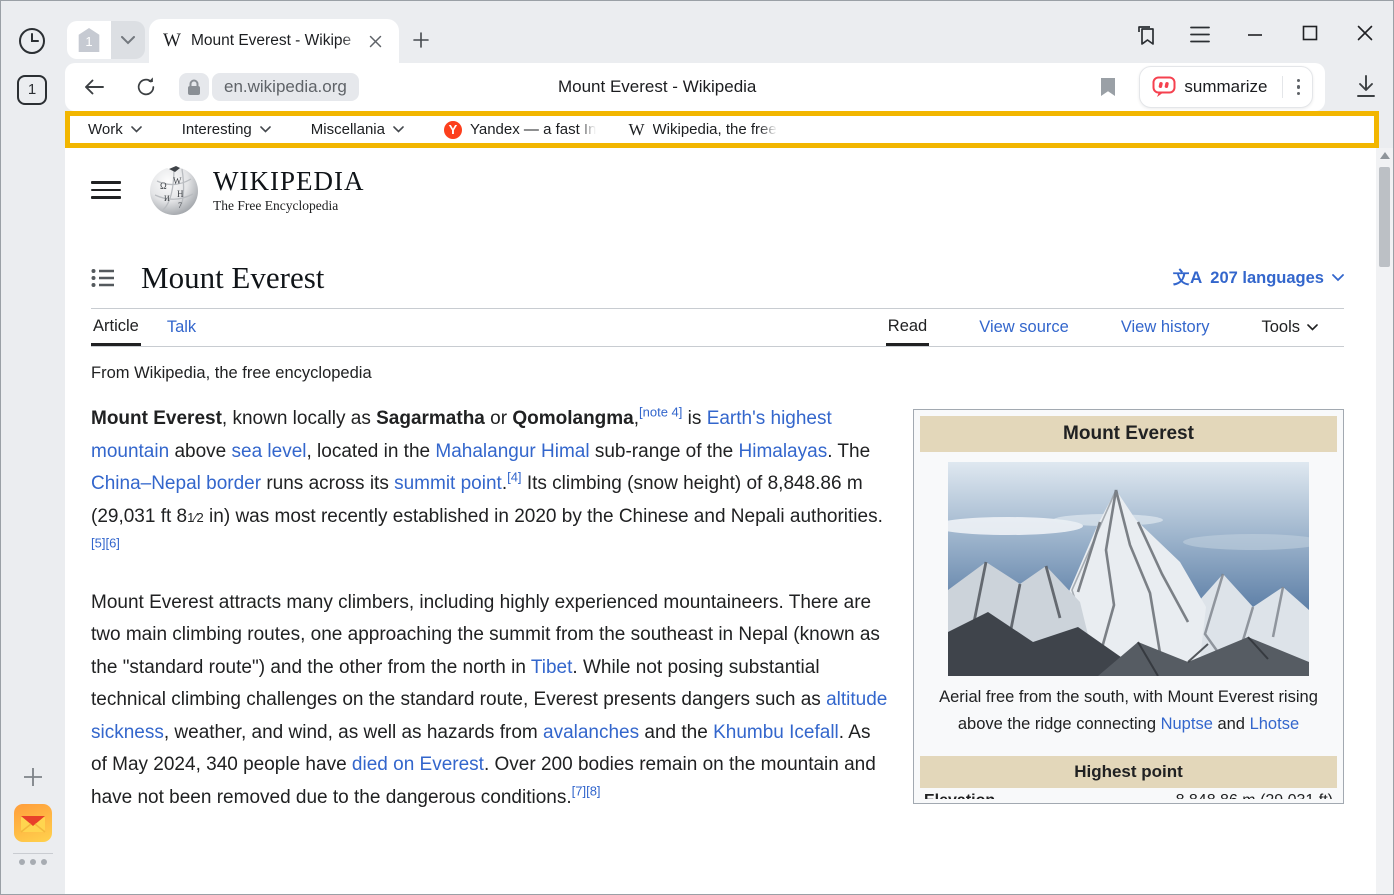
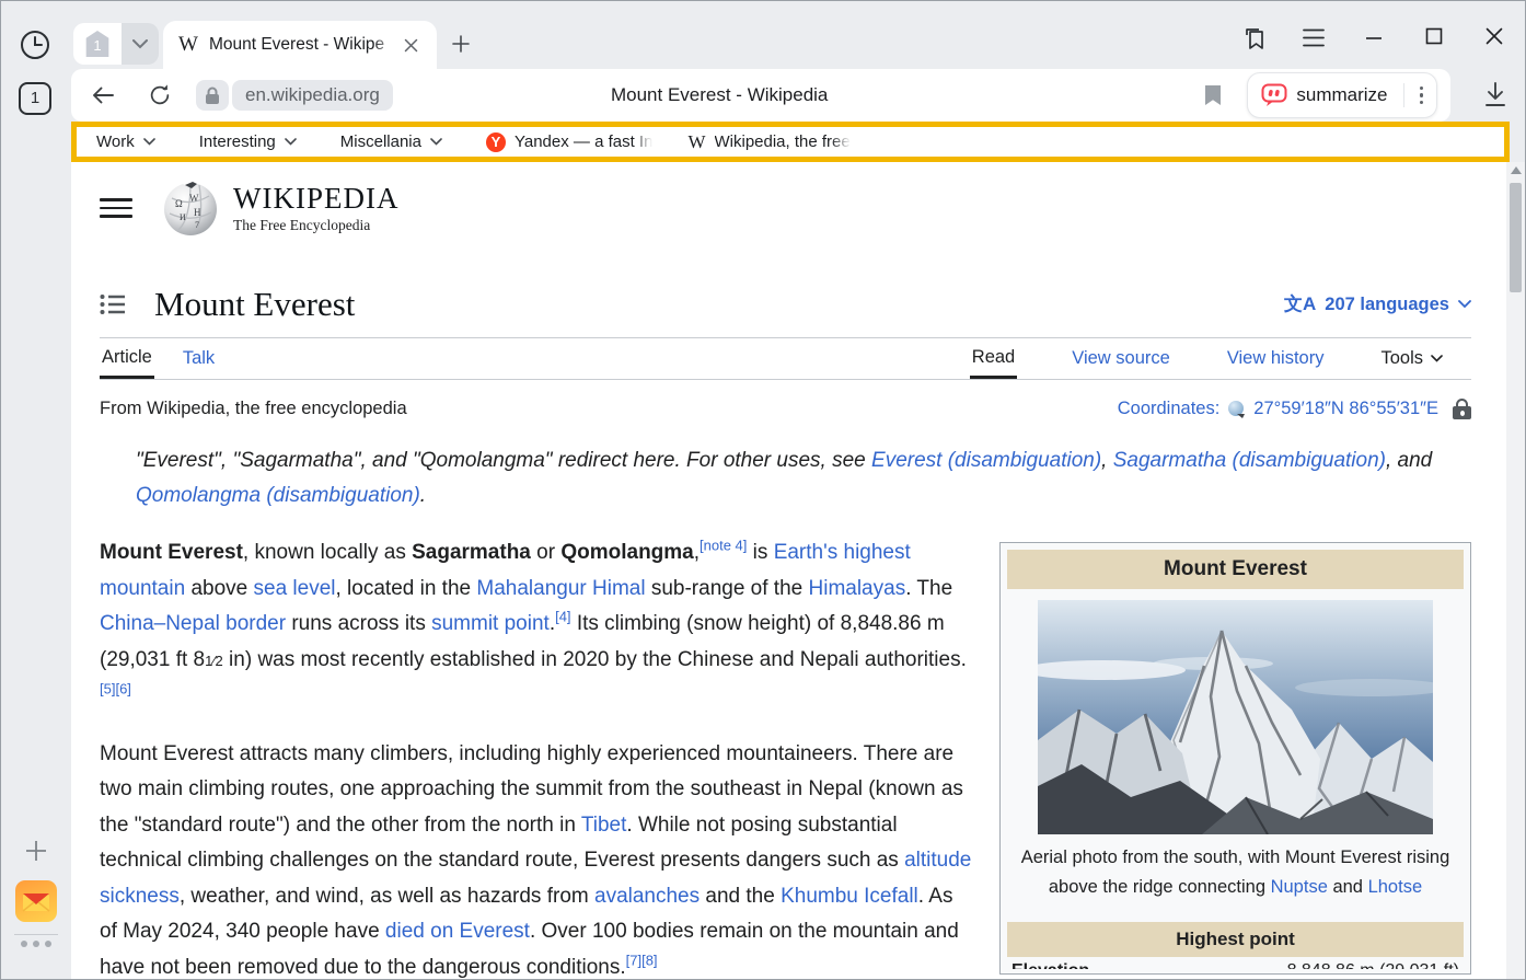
  1
  1
  W
  Mount Everest - Wikipe
  en.wikipedia.org
  Mount Everest - Wikipedia
  summarize
  Work
  Interesting
  Miscellania
  Y
  Yandex — a fast In
  W
  Wikipedia, the free
  Ω
  W
  H
  И
  7
  WIKIPEDIA
  The Free Encyclopedia
  Mount Everest
  文A
  207 languages
  Article
  Talk
  Read
  View source
  View history
  Tools
  From Wikipedia, the free encyclopedia
+ Coordinates:
+ 27°59′18″N 86°55′31″E
+ "Everest", "Sagarmatha", and "Qomolangma" redirect here. For other uses, see Everest (disambiguation), Sagarmatha (disambiguation), and Qomolangma (disambiguation).
  Mount Everest
- Aerial free from the south, with Mount Everest rising above the ridge connecting Nuptse and Lhotse
+ Aerial photo from the south, with Mount Everest rising above the ridge connecting Nuptse and Lhotse
  Highest point
  Mount Everest, known locally as Sagarmatha or Qomolangma,[note 4] is Earth's highest mountain above sea level, located in the Mahalangur Himal sub-range of the Himalayas. The China–Nepal border runs across its summit point.[4] Its climbing (snow height) of 8,848.86 m (29,031 ft 81⁄2 in) was most recently established in 2020 by the Chinese and Nepali authorities.[5][6]
- Mount Everest attracts many climbers, including highly experienced mountaineers. There are two main climbing routes, one approaching the summit from the southeast in Nepal (known as the "standard route") and the other from the north in Tibet. While not posing substantial technical climbing challenges on the standard route, Everest presents dangers such as altitude sickness, weather, and wind, as well as hazards from avalanches and the Khumbu Icefall. As of May 2024, 340 people have died on Everest. Over 200 bodies remain on the mountain and have not been removed due to the dangerous conditions.[7][8]
+ Mount Everest attracts many climbers, including highly experienced mountaineers. There are two main climbing routes, one approaching the summit from the southeast in Nepal (known as the "standard route") and the other from the north in Tibet. While not posing substantial technical climbing challenges on the standard route, Everest presents dangers such as altitude sickness, weather, and wind, as well as hazards from avalanches and the Khumbu Icefall. As of May 2024, 340 people have died on Everest. Over 100 bodies remain on the mountain and have not been removed due to the dangerous conditions.[7][8]
